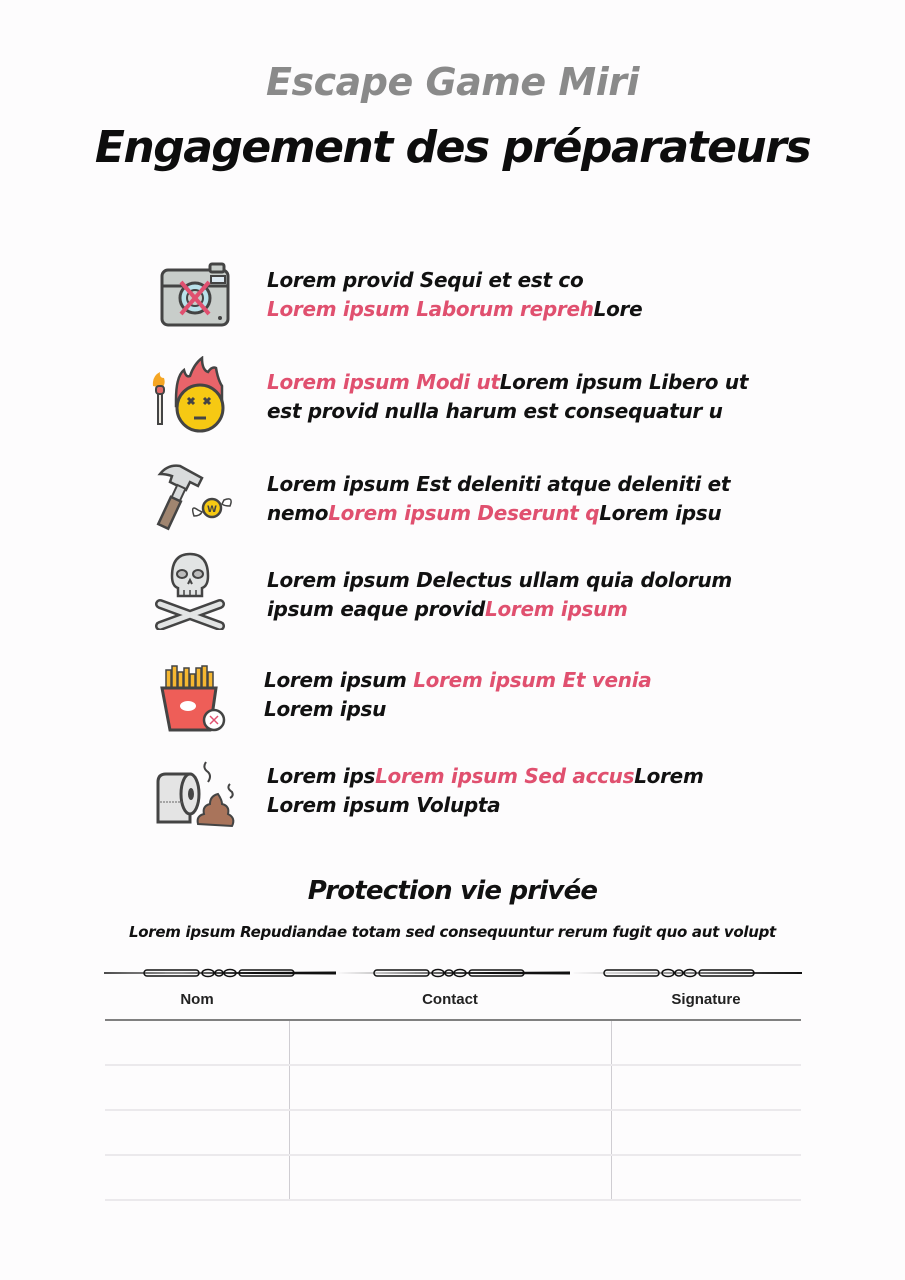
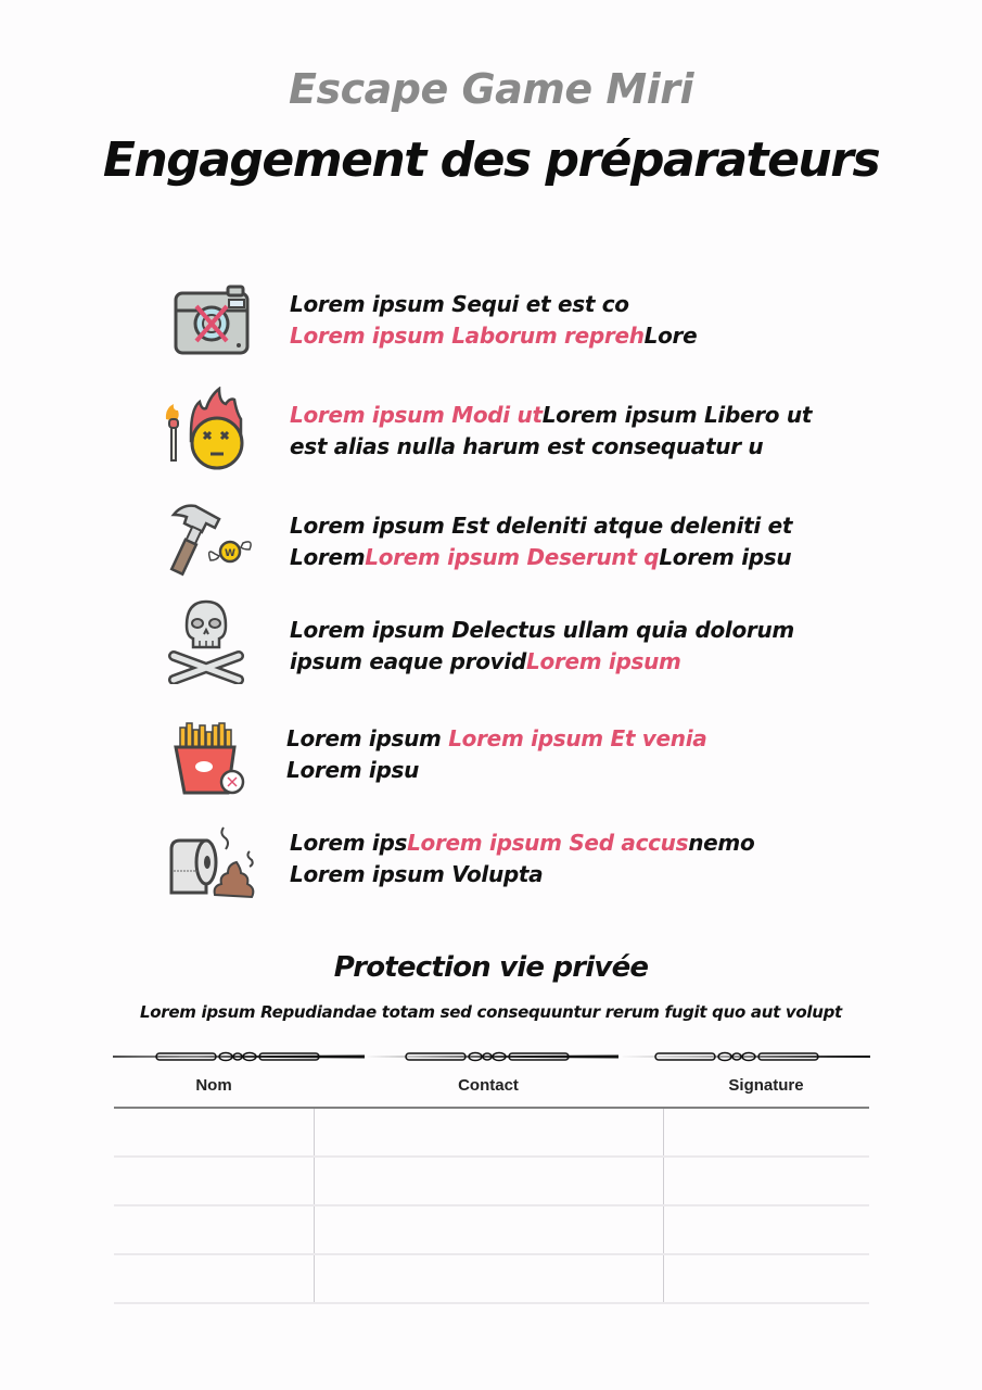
  Escape Game Miri
  Engagement des préparateurs
- Lorem provid Sequi et est co
+ Lorem ipsum Sequi et est co
  Lorem ipsum Laborum reprehLore
  Lorem ipsum Modi utLorem ipsum Libero ut
- est provid nulla harum est consequatur u
+ est alias nulla harum est consequatur u
  W
  Lorem ipsum Est deleniti atque deleniti et
- nemoLorem ipsum Deserunt qLorem ipsu
+ LoremLorem ipsum Deserunt qLorem ipsu
  Lorem ipsum Delectus ullam quia dolorum
  ipsum eaque providLorem ipsum
  Lorem ipsum Lorem ipsum Et venia
  Lorem ipsu
- Lorem ipsLorem ipsum Sed accusLorem
+ Lorem ipsLorem ipsum Sed accusnemo
  Lorem ipsum Volupta
  Protection vie privée
  Lorem ipsum Repudiandae totam sed consequuntur rerum fugit quo aut volupt
  Nom	Contact	Signature
